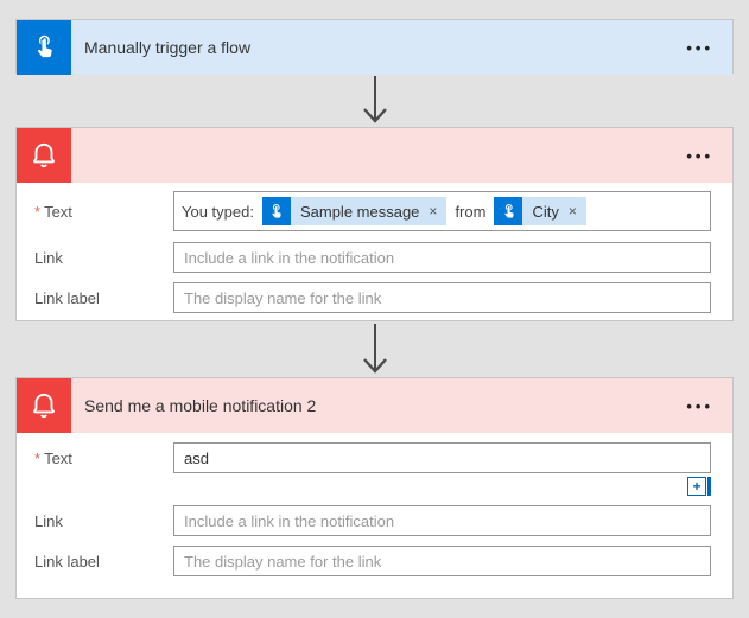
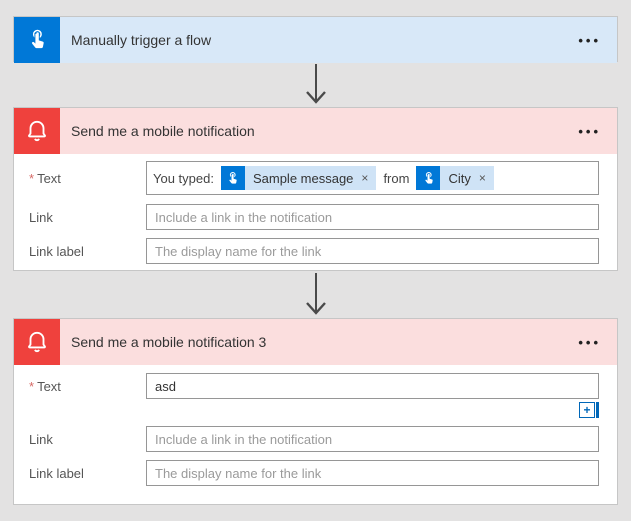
  Manually trigger a flow
  •••
+ Send me a mobile notification
  •••
  *
  Text
  You typed:
  Sample message
  ×
  from
  City
  ×
  Link
  Include a link in the notification
  Link label
  The display name for the link
- Send me a mobile notification 2
+ Send me a mobile notification 3
  •••
  *
  Text
  asd
  +
  Link
  Include a link in the notification
  Link label
  The display name for the link
